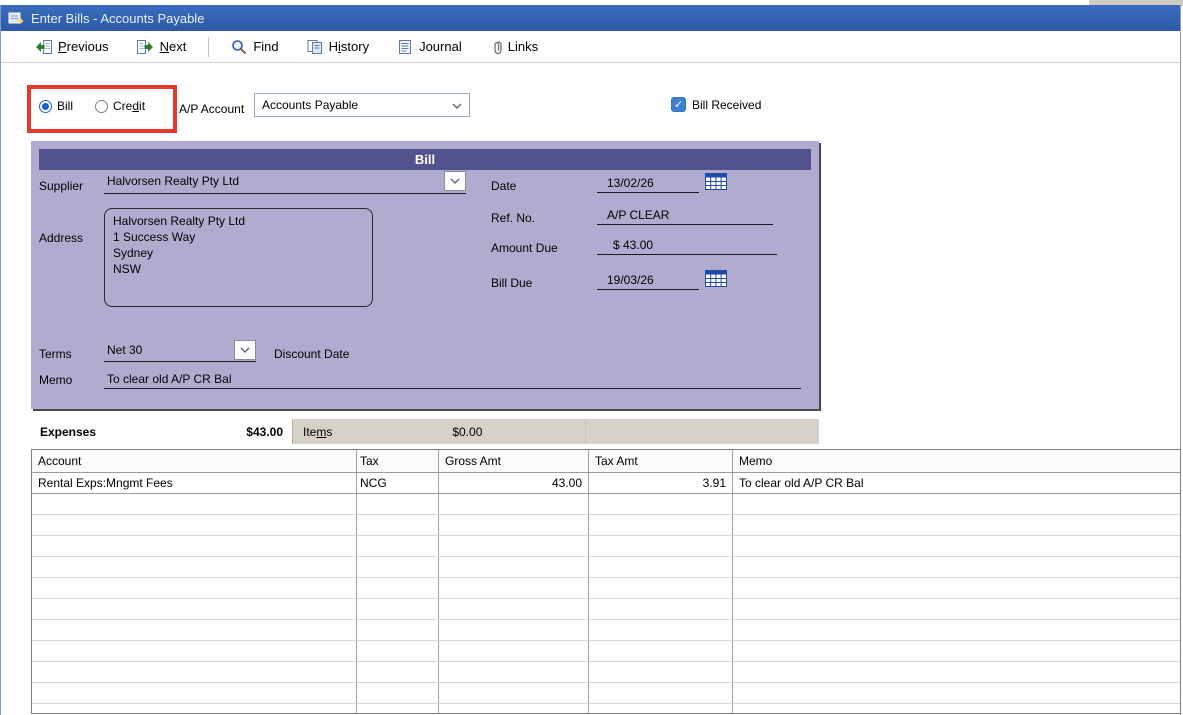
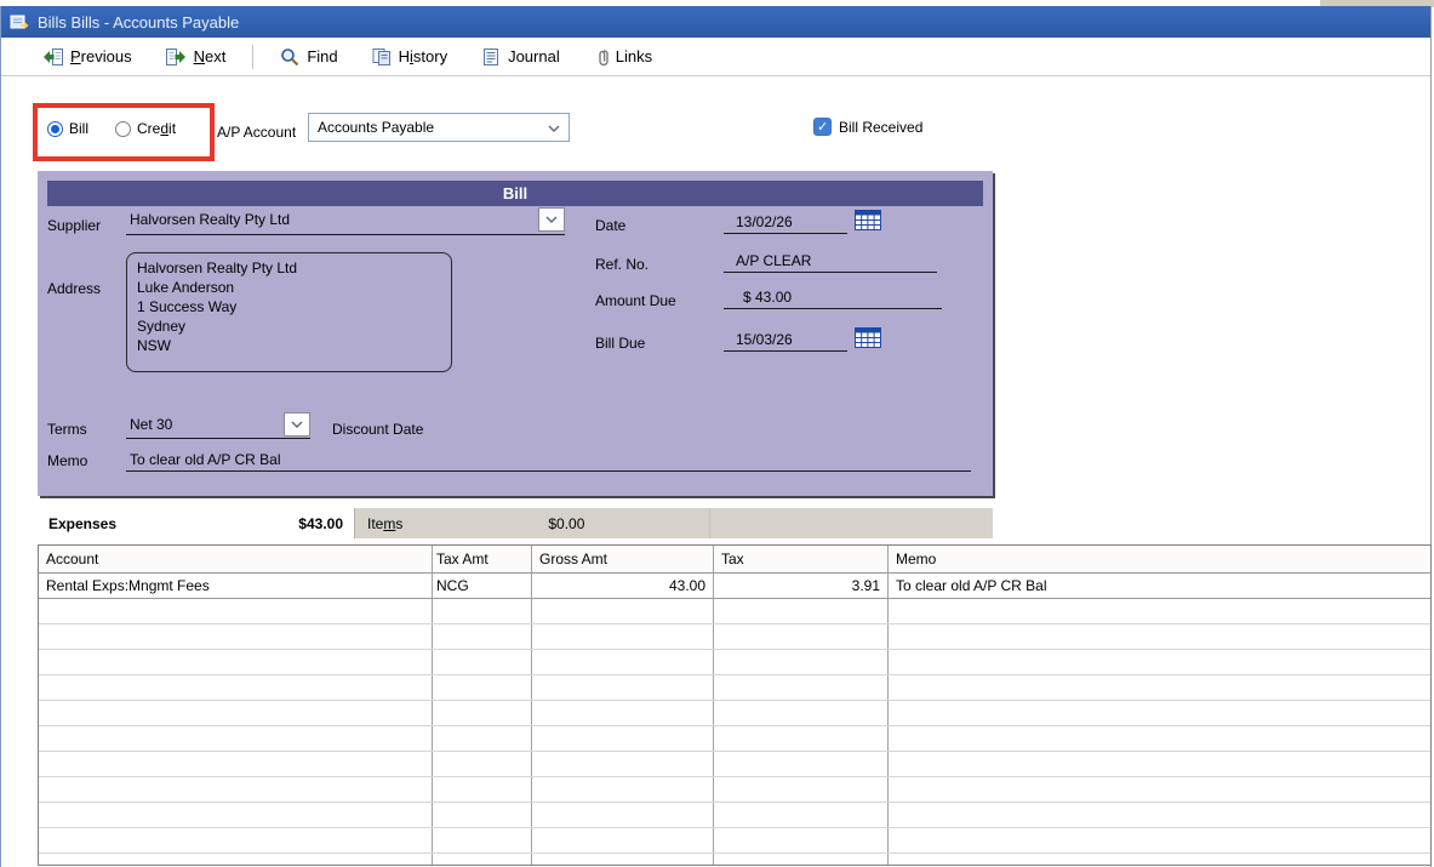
- Enter Bills - Accounts Payable
+ Bills Bills - Accounts Payable
  Previous
  Next
  Find
  History
  Journal
  Links
  Bill
  Credit
  A/P Account
  Accounts Payable
  Bill Received
  Bill
  Supplier
  Halvorsen Realty Pty Ltd
  Address
  Halvorsen Realty Pty Ltd
+ Luke Anderson
  1 Success Way
  Sydney
  NSW
  Date
  13/02/26
  Ref. No.
  A/P CLEAR
  Amount Due
  $ 43.00
  Bill Due
- 19/03/26
+ 15/03/26
  Terms
  Net 30
  Discount Date
  Memo
  To clear old A/P CR Bal
  Expenses
  $43.00
  Items
  $0.00
  Account
- Tax
+ Tax Amt
  Gross Amt
- Tax Amt
+ Tax
  Memo
  Rental Exps:Mngmt Fees
  NCG
  43.00
  3.91
  To clear old A/P CR Bal
